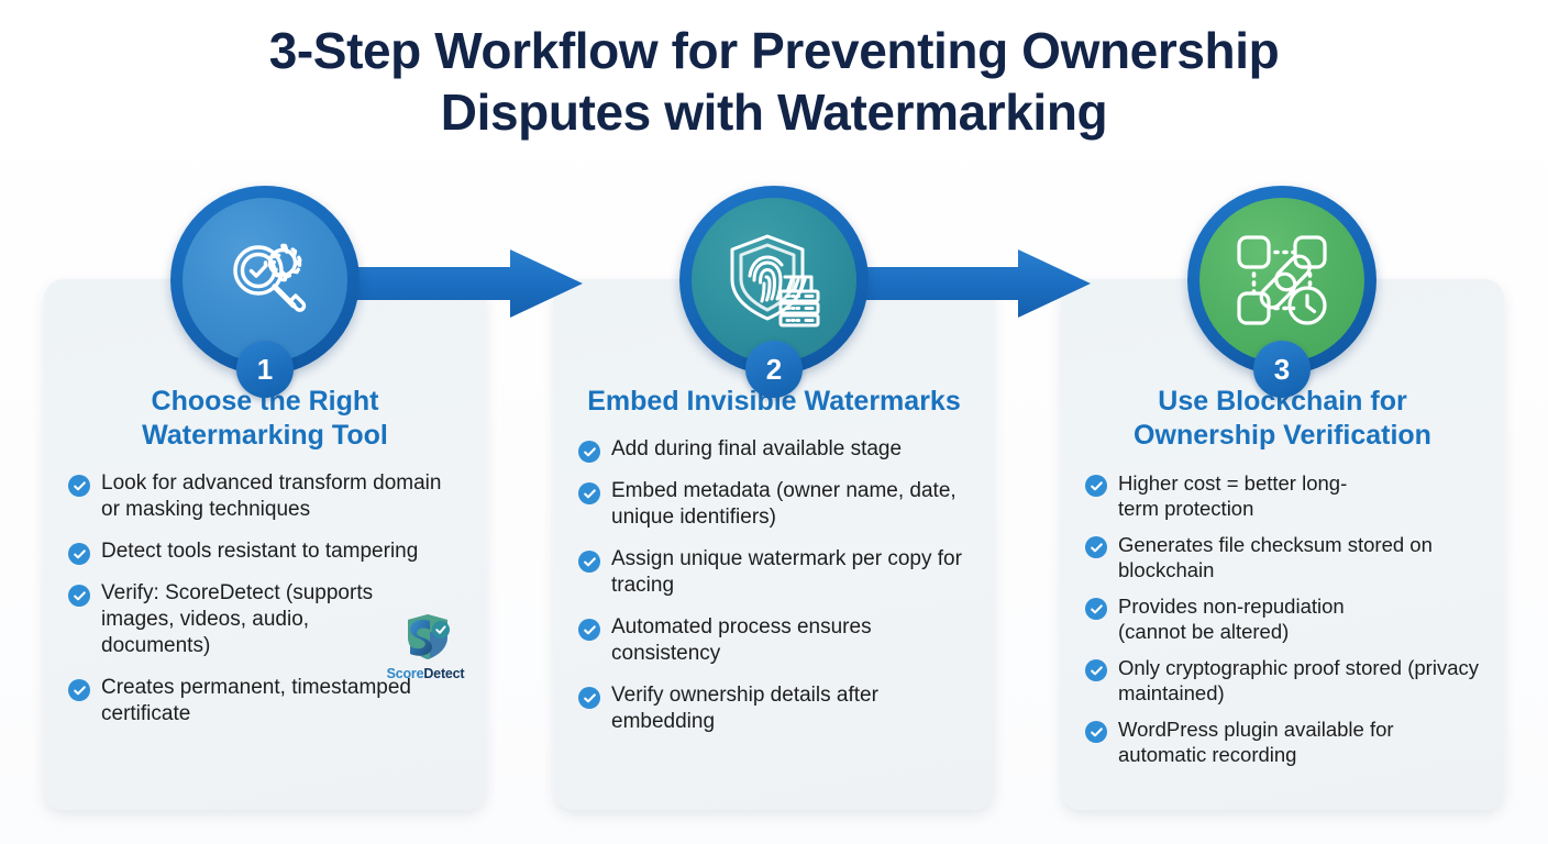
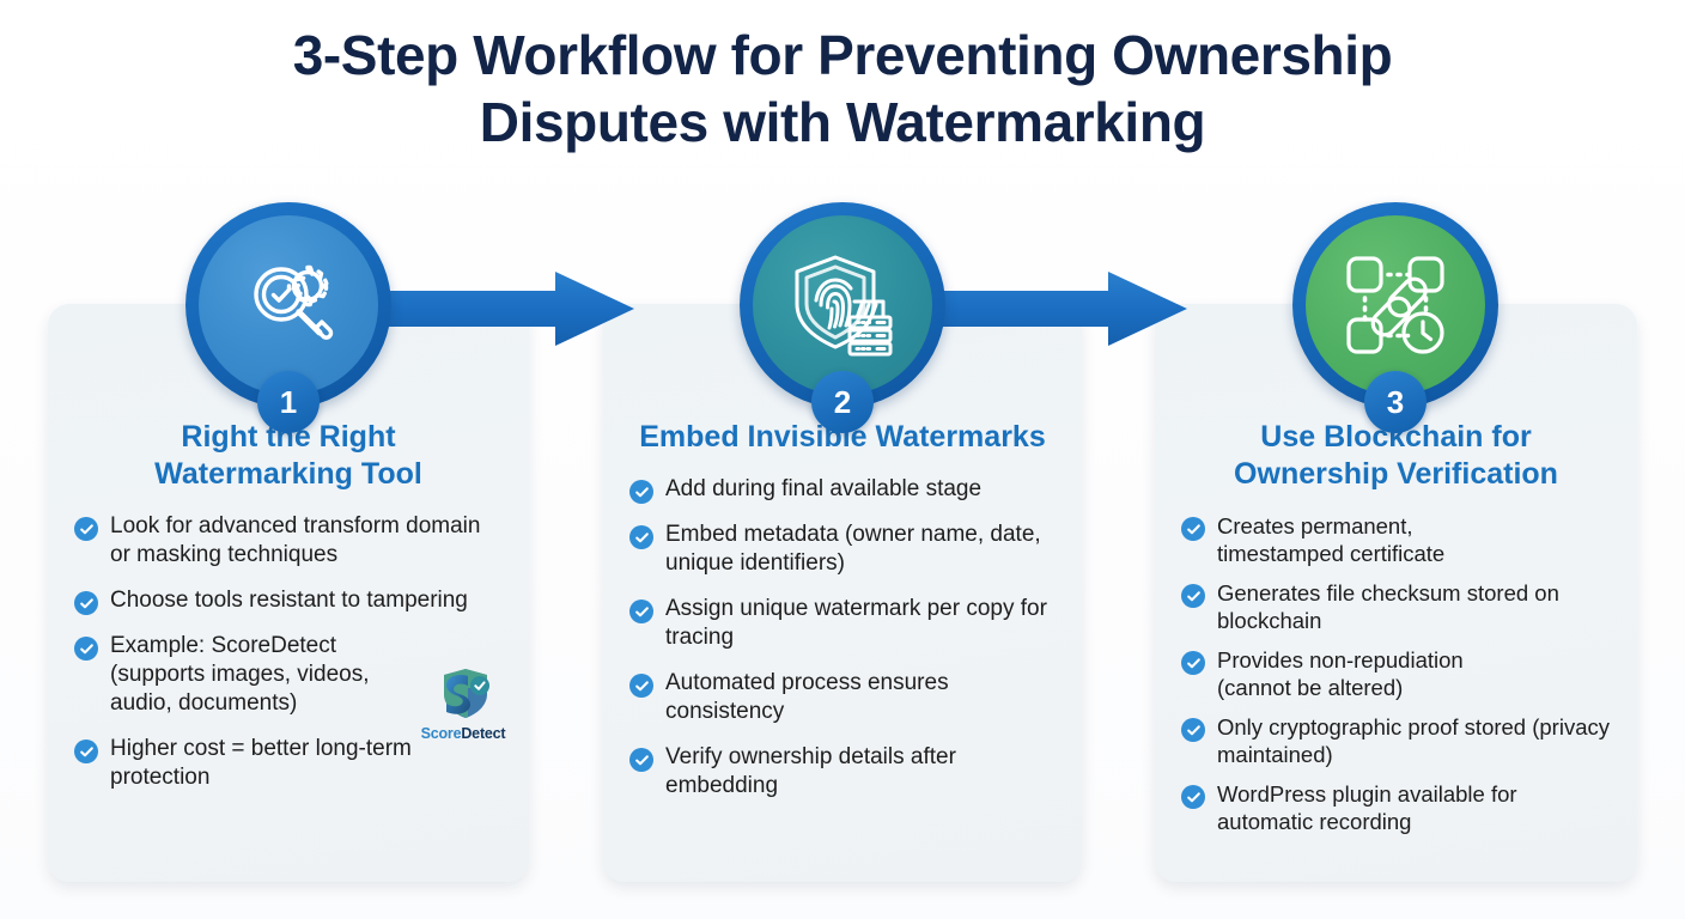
  3-Step Workflow for Preventing Ownership Disputes with Watermarking
- Choose the Right Watermarking Tool
+ Right the Right Watermarking Tool
  Look for advanced transform domain or masking techniques
- Detect tools resistant to tampering
+ Choose tools resistant to tampering
- Verify: ScoreDetect (supports images, videos, audio, documents)
+ Example: ScoreDetect (supports images, videos, audio, documents)
- Creates permanent, timestamped certificate
+ Higher cost = better long-term protection
  Embed Invisible Watermarks
  Add during final available stage
  Embed metadata (owner name, date, unique identifiers)
  Assign unique watermark per copy for tracing
  Automated process ensures consistency
  Verify ownership details after embedding
  Use Blockchain for Ownership Verification
- Higher cost = better long-term protection
+ Creates permanent, timestamped certificate
  Generates file checksum stored on blockchain
  Provides non-repudiation (cannot be altered)
  Only cryptographic proof stored (privacy maintained)
  WordPress plugin available for automatic recording
  ScoreDetect
  1
  2
  3
